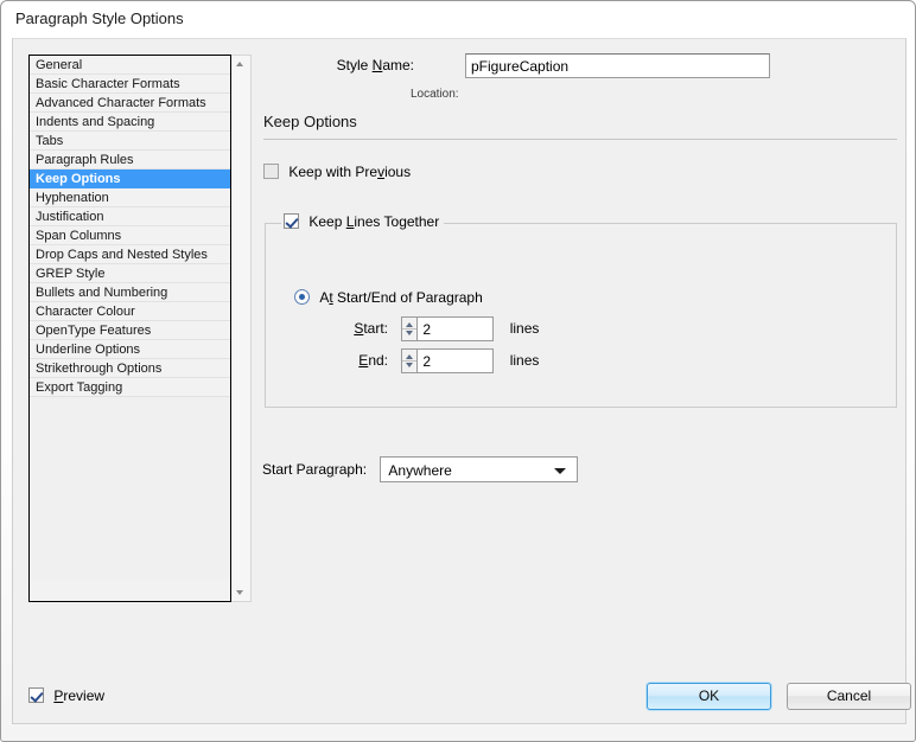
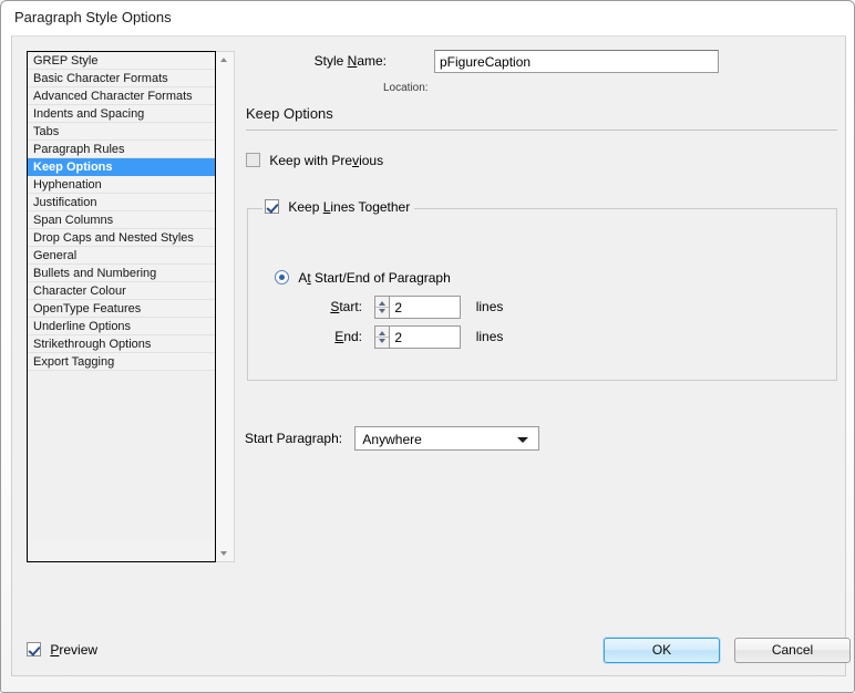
  Paragraph Style Options
- General
+ GREP Style
  Basic Character Formats
  Advanced Character Formats
  Indents and Spacing
  Tabs
  Paragraph Rules
  Keep Options
  Hyphenation
  Justification
  Span Columns
  Drop Caps and Nested Styles
- GREP Style
+ General
  Bullets and Numbering
  Character Colour
  OpenType Features
  Underline Options
  Strikethrough Options
  Export Tagging
  Style Name:
  pFigureCaption
  Location:
  Keep Options
  Keep with Previous
  Keep Lines Together
  At Start/End of Paragraph
  Start: 2 lines
  End: 2 lines
  Start Paragraph:
  Anywhere
  Preview
  OK
  Cancel
